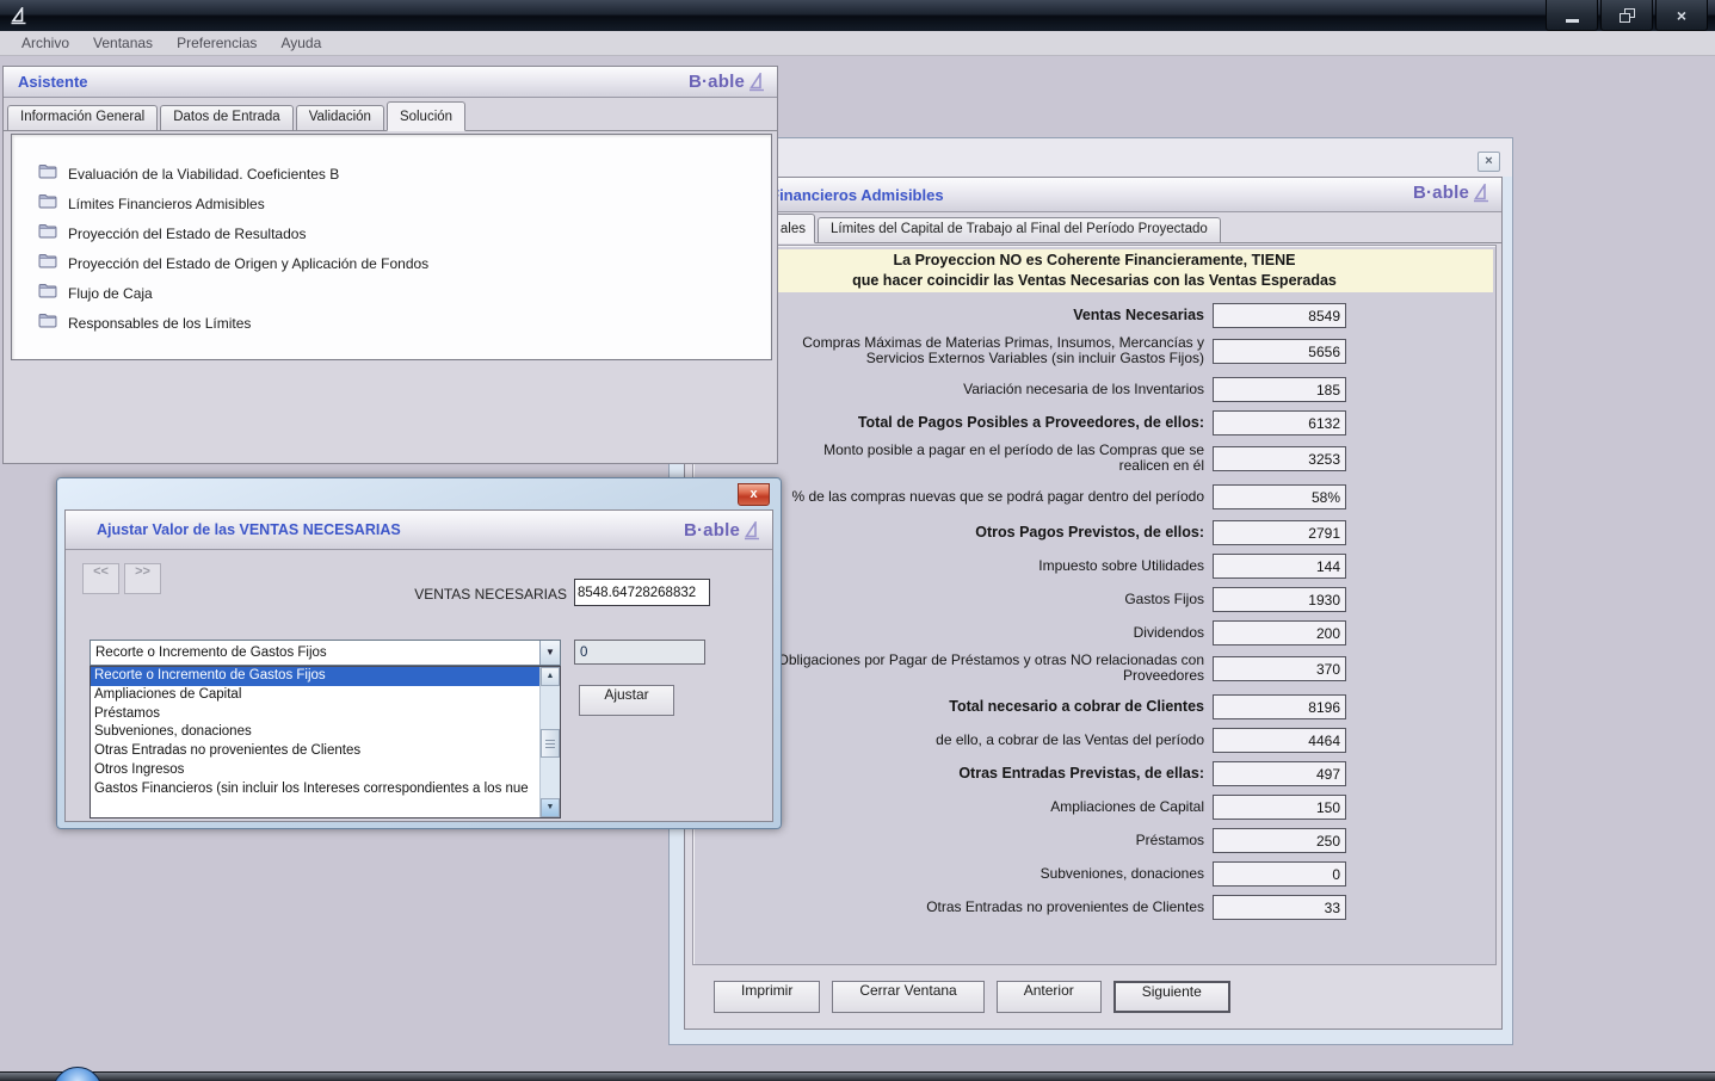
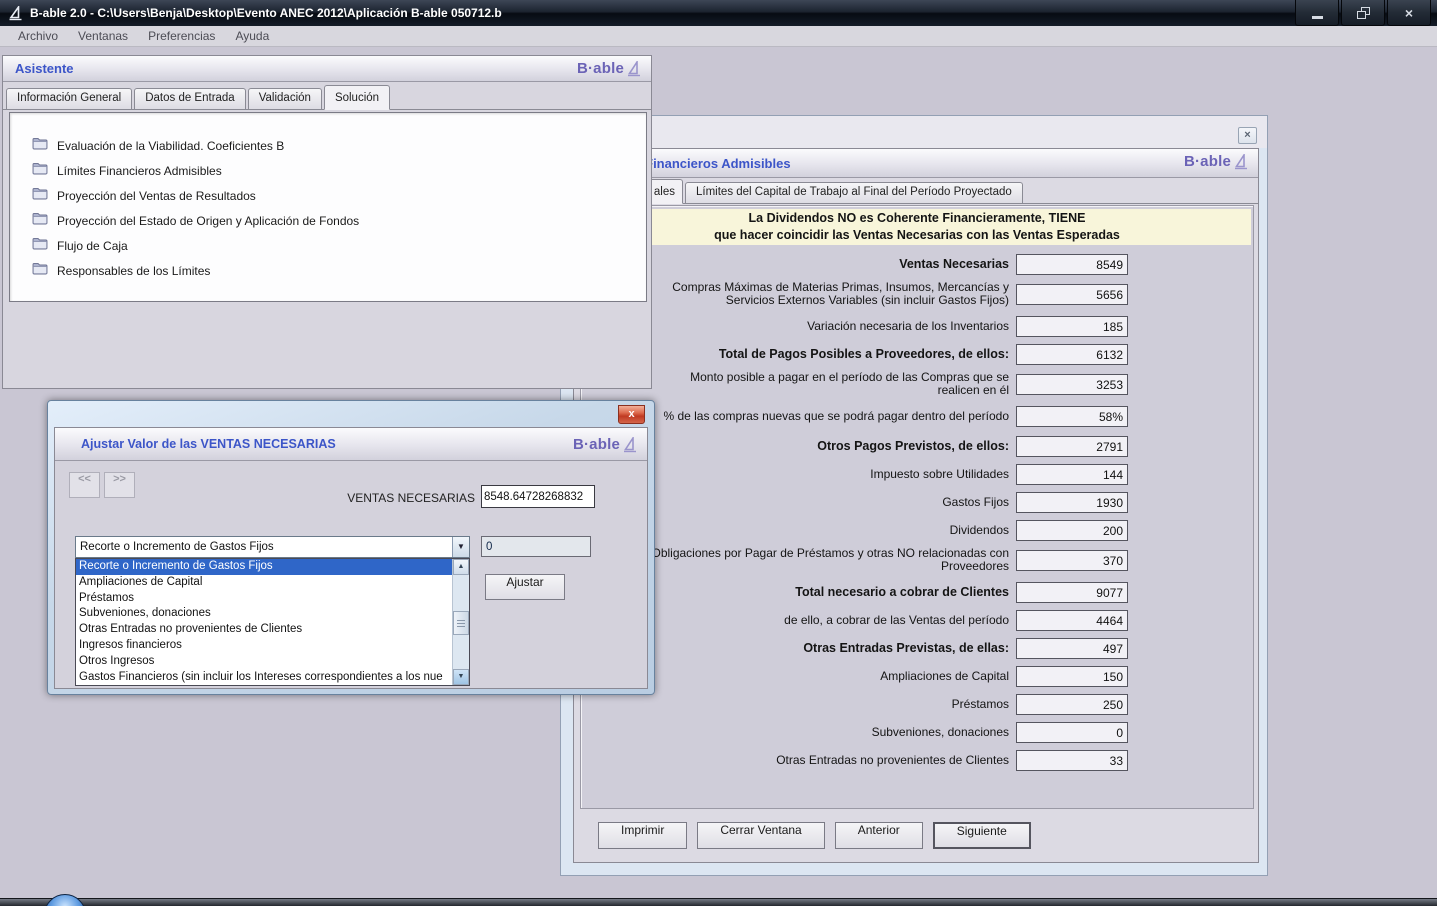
+ B-able 2.0 - C:\Users\Benja\Desktop\Evento ANEC 2012\Aplicación B-able 050712.b
  ×
  Archivo
  Ventanas
  Preferencias
  Ayuda
  ×
  inancieros Admisibles
  B·able
  ales
  Límites del Capital de Trabajo al Final del Período Proyectado
- La Proyeccion NO es Coherente Financieramente, TIENE
+ La Dividendos NO es Coherente Financieramente, TIENE
  que hacer coincidir las Ventas Necesarias con las Ventas Esperadas
  Ventas Necesarias
  8549
  Compras Máximas de Materias Primas, Insumos, Mercancías y Servicios Externos Variables (sin incluir Gastos Fijos)
  5656
  Variación necesaria de los Inventarios
  185
  Total de Pagos Posibles a Proveedores, de ellos:
  6132
  Monto posible a pagar en el período de las Compras que se realicen en él
  3253
  % de las compras nuevas que se podrá pagar dentro del período
  58%
  Otros Pagos Previstos, de ellos:
  2791
  Impuesto sobre Utilidades
  144
  Gastos Fijos
  1930
  Dividendos
  200
  Obligaciones por Pagar de Préstamos y otras NO relacionadas con Proveedores
  370
  Total necesario a cobrar de Clientes
- 8196
+ 9077
  de ello, a cobrar de las Ventas del período
  4464
  Otras Entradas Previstas, de ellas:
  497
  Ampliaciones de Capital
  150
  Préstamos
  250
  Subveniones, donaciones
  0
  Otras Entradas no provenientes de Clientes
  33
  Imprimir
  Cerrar Ventana
  Anterior
  Siguiente
  Asistente
  B·able
  Información General
  Datos de Entrada
  Validación
  Solución
  Evaluación de la Viabilidad. Coeficientes B
  Límites Financieros Admisibles
- Proyección del Estado de Resultados
+ Proyección del Ventas de Resultados
  Proyección del Estado de Origen y Aplicación de Fondos
  Flujo de Caja
  Responsables de los Límites
  x
  Ajustar Valor de las VENTAS NECESARIAS
  B·able
  <<
  >>
  VENTAS NECESARIAS
  8548.64728268832
  Recorte o Incremento de Gastos Fijos
  ▼
  0
  Ajustar
  Recorte o Incremento de Gastos Fijos
  Ampliaciones de Capital
  Préstamos
  Subveniones, donaciones
  Otras Entradas no provenientes de Clientes
+ Ingresos financieros
  Otros Ingresos
  Gastos Financieros (sin incluir los Intereses correspondientes a los nue
